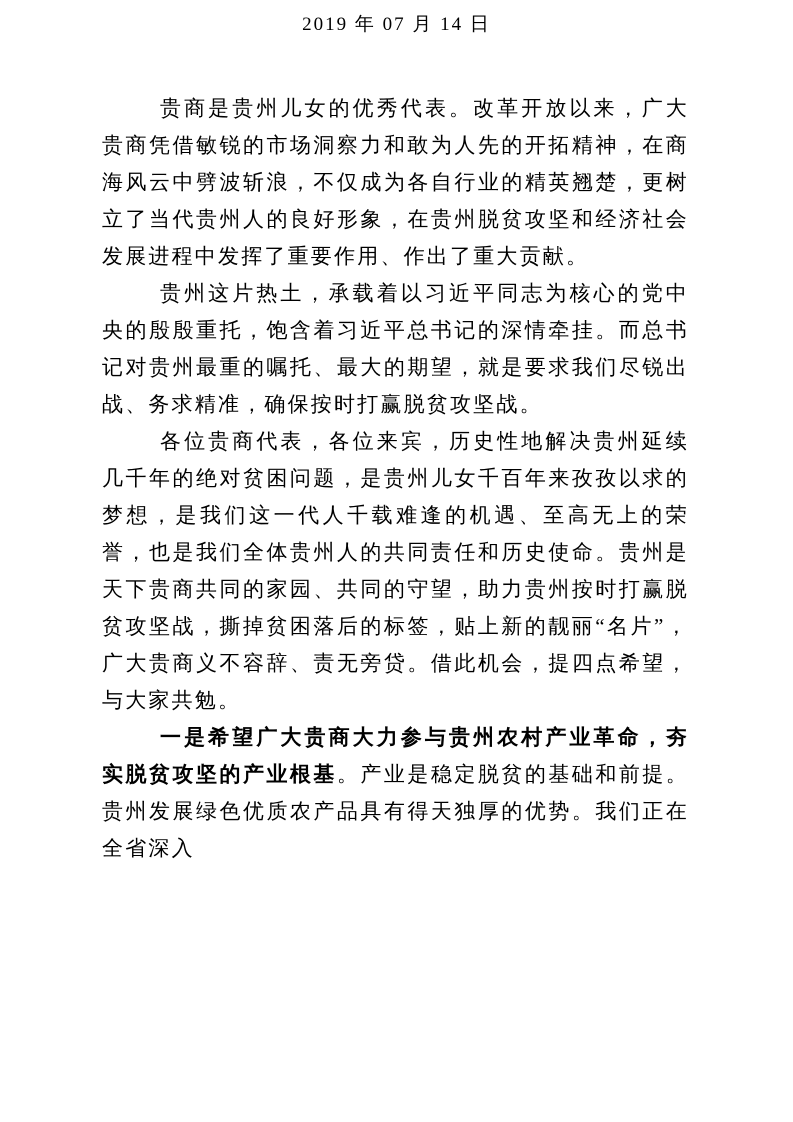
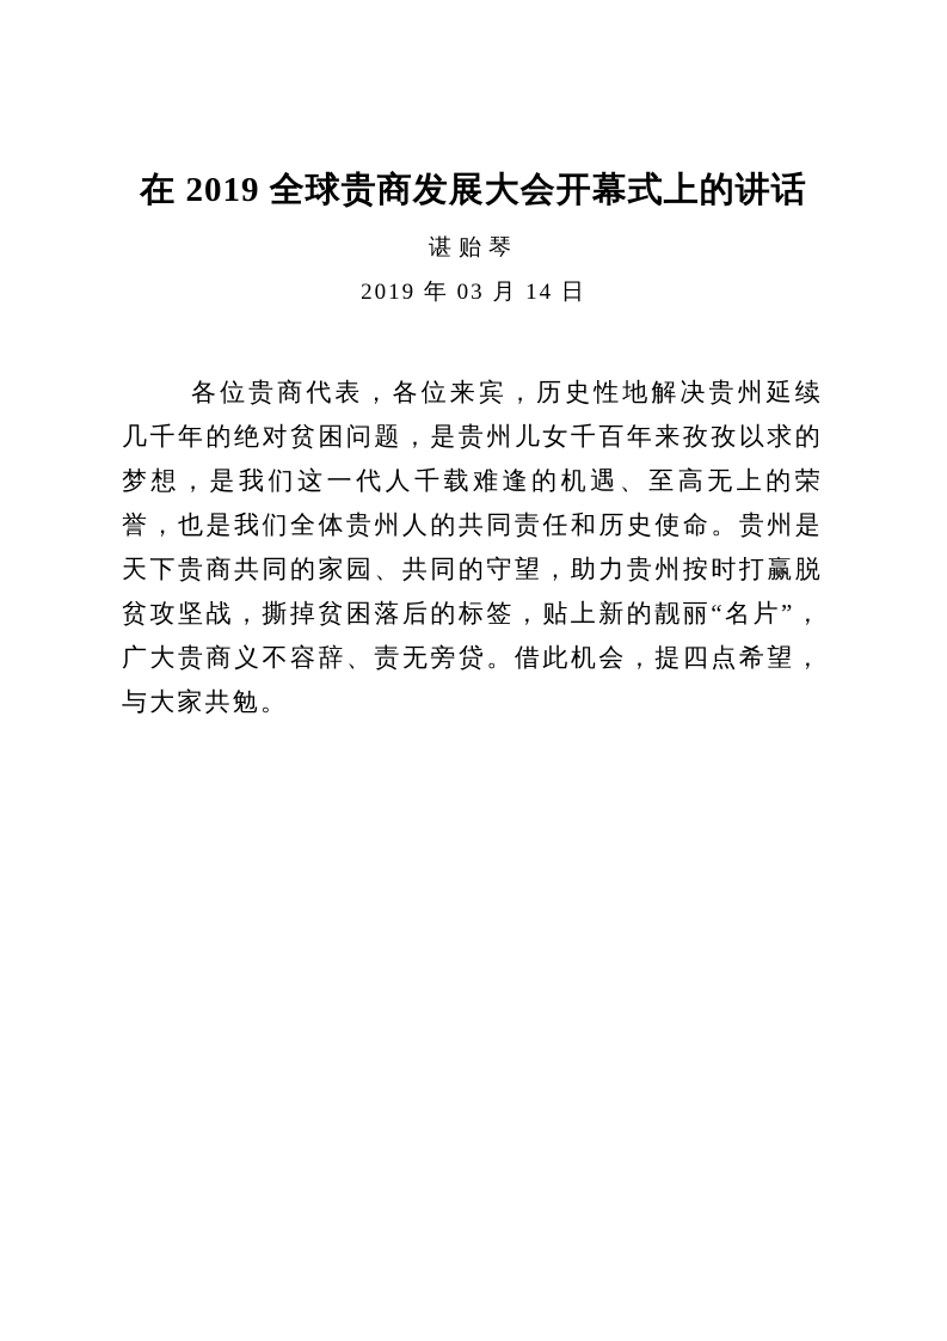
+ 在 2019 全球贵商发展大会开幕式上的讲话
+ 谌贻琴
- 2019 年 07 月 14 日
+ 2019 年 03 月 14 日
- 贵商是贵州儿女的优秀代表。改革开放以来，广大贵商凭借敏锐的市场洞察力和敢为人先的开拓精神，在商海风云中劈波斩浪，不仅成为各自行业的精英翘楚，更树立了当代贵州人的良好形象，在贵州脱贫攻坚和经济社会发展进程中发挥了重要作用、作出了重大贡献。
- 贵州这片热土，承载着以习近平同志为核心的党中央的殷殷重托，饱含着习近平总书记的深情牵挂。而总书记对贵州最重的嘱托、最大的期望，就是要求我们尽锐出战、务求精准，确保按时打赢脱贫攻坚战。
  各位贵商代表，各位来宾，历史性地解决贵州延续几千年的绝对贫困问题，是贵州儿女千百年来孜孜以求的梦想，是我们这一代人千载难逢的机遇、至高无上的荣誉，也是我们全体贵州人的共同责任和历史使命。贵州是天下贵商共同的家园、共同的守望，助力贵州按时打赢脱贫攻坚战，撕掉贫困落后的标签，贴上新的靓丽“名片”，广大贵商义不容辞、责无旁贷。借此机会，提四点希望，与大家共勉。
- 一是希望广大贵商大力参与贵州农村产业革命，夯实脱贫攻坚的产业根基。产业是稳定脱贫的基础和前提。贵州发展绿色优质农产品具有得天独厚的优势。我们正在全省深入
